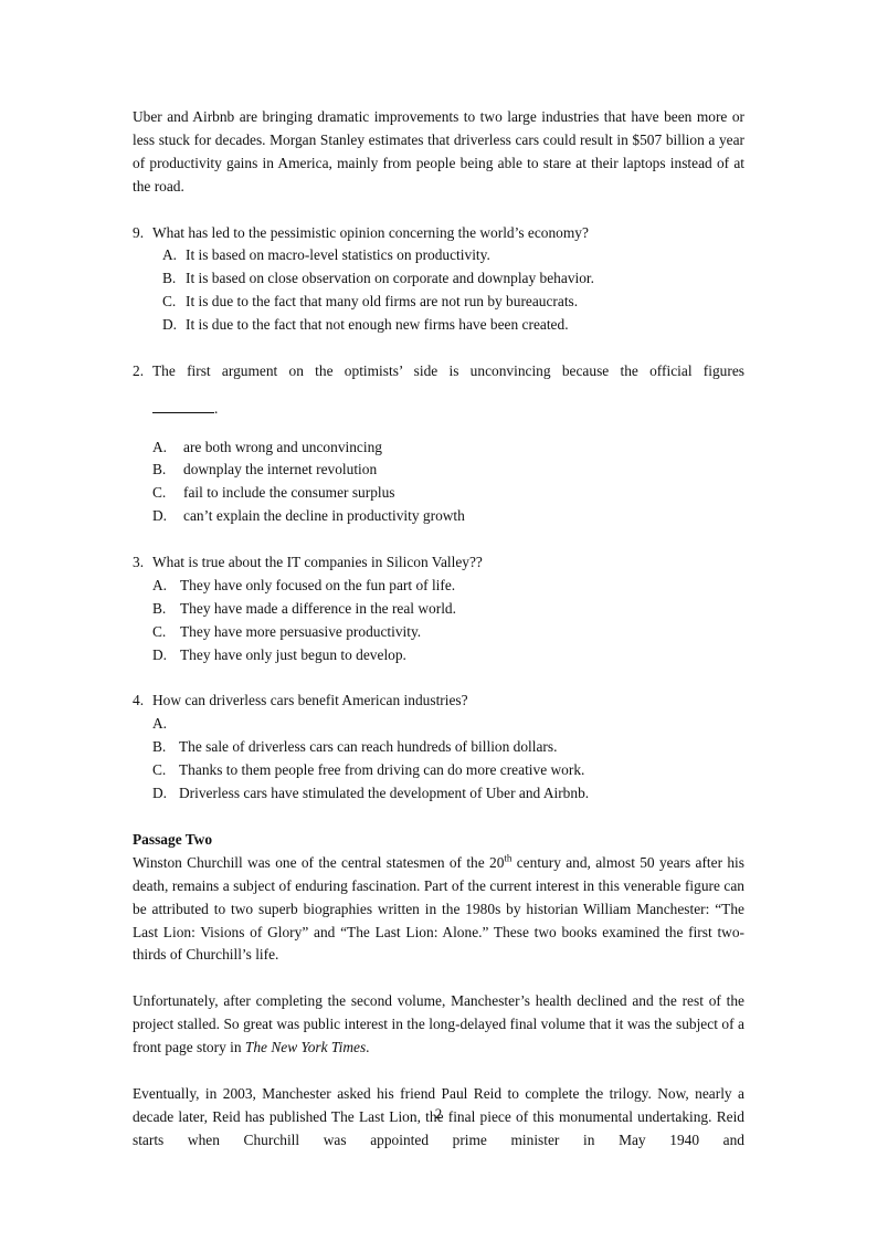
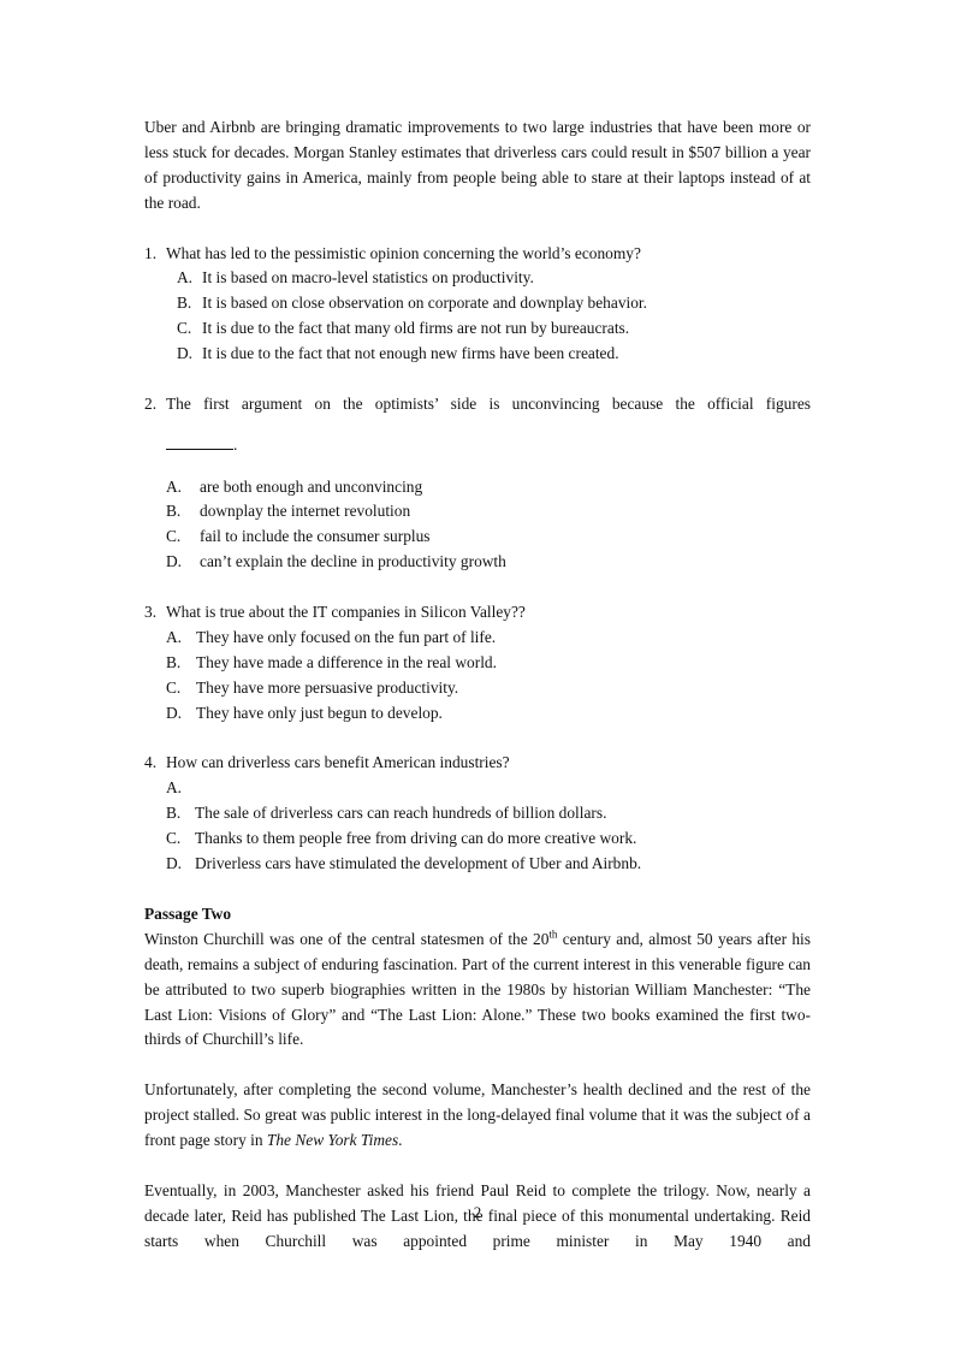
  Uber and Airbnb are bringing dramatic improvements to two large industries that have been more or less stuck for decades. Morgan Stanley estimates that driverless cars could result in $507 billion a year of productivity gains in America, mainly from people being able to stare at their laptops instead of at the road.
- 9.
+ 1.
  What has led to the pessimistic opinion concerning the world’s economy?
  A.
  It is based on macro-level statistics on productivity.
  B.
  It is based on close observation on corporate and downplay behavior.
  C.
  It is due to the fact that many old firms are not run by bureaucrats.
  D.
  It is due to the fact that not enough new firms have been created.
  2.
  The first argument on the optimists’ side is unconvincing because the official figures
  .
  A.
- are both wrong and unconvincing
+ are both enough and unconvincing
  B.
  downplay the internet revolution
  C.
  fail to include the consumer surplus
  D.
  can’t explain the decline in productivity growth
  3.
  What is true about the IT companies in Silicon Valley??
  A.
  They have only focused on the fun part of life.
  B.
  They have made a difference in the real world.
  C.
  They have more persuasive productivity.
  D.
  They have only just begun to develop.
  4.
  How can driverless cars benefit American industries?
  A.
  B.
  The sale of driverless cars can reach hundreds of billion dollars.
  C.
  Thanks to them people free from driving can do more creative work.
  D.
  Driverless cars have stimulated the development of Uber and Airbnb.
  Passage Two
  Winston Churchill was one of the central statesmen of the 20th century and, almost 50 years after his death, remains a subject of enduring fascination. Part of the current interest in this venerable figure can be attributed to two superb biographies written in the 1980s by historian William Manchester: “The Last Lion: Visions of Glory” and “The Last Lion: Alone.” These two books examined the first two-thirds of Churchill’s life.
  Unfortunately, after completing the second volume, Manchester’s health declined and the rest of the project stalled. So great was public interest in the long-delayed final volume that it was the subject of a front page story in The New York Times.
  Eventually, in 2003, Manchester asked his friend Paul Reid to complete the trilogy. Now, nearly a decade later, Reid has published The Last Lion, the final piece of this monumental undertaking. Reid starts when Churchill was appointed prime minister in May 1940 and
  2
